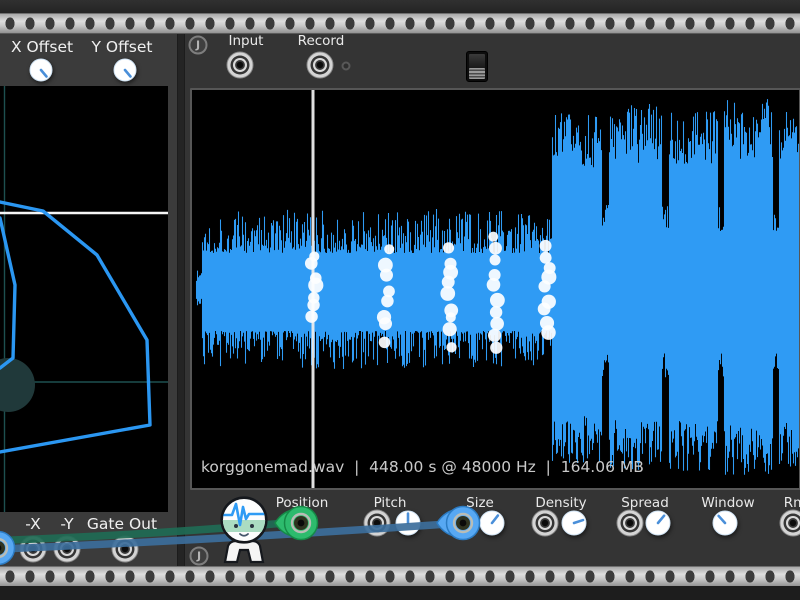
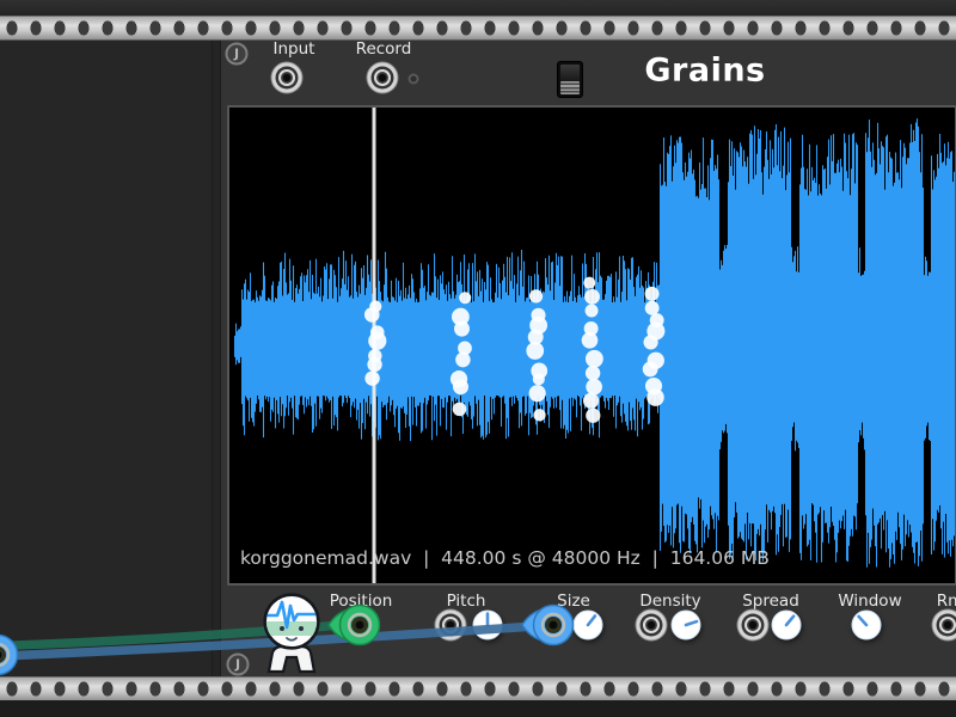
- X Offset
- Y Offset
- -X
- -Y
- Gate Out
  J
  Input
  Record
+ Grains
  korggonemad.wav | 448.00 s @ 48000 Hz | 164.06 MB
  Position
  Pitch
  Size
  Density
  Spread
  Window
  J
